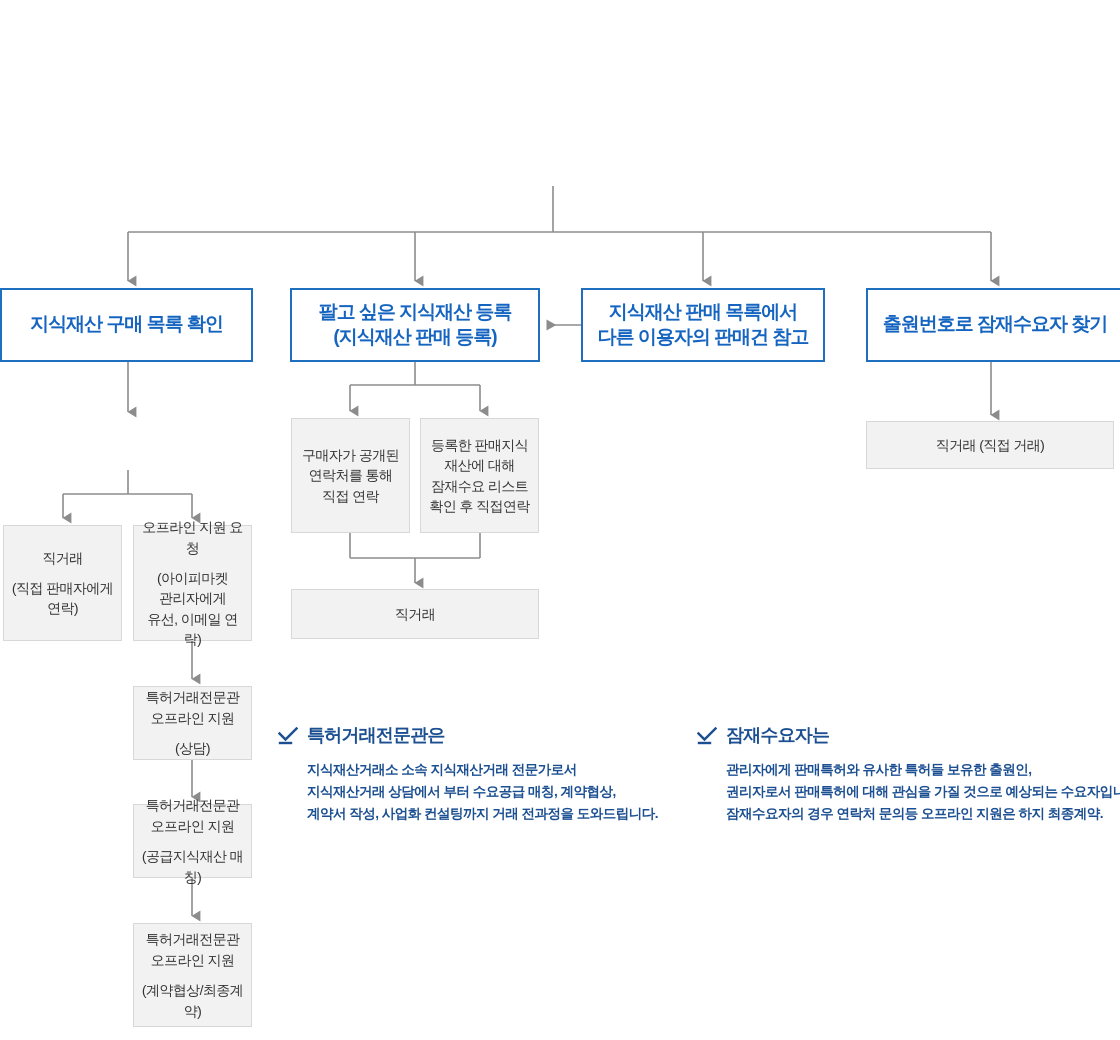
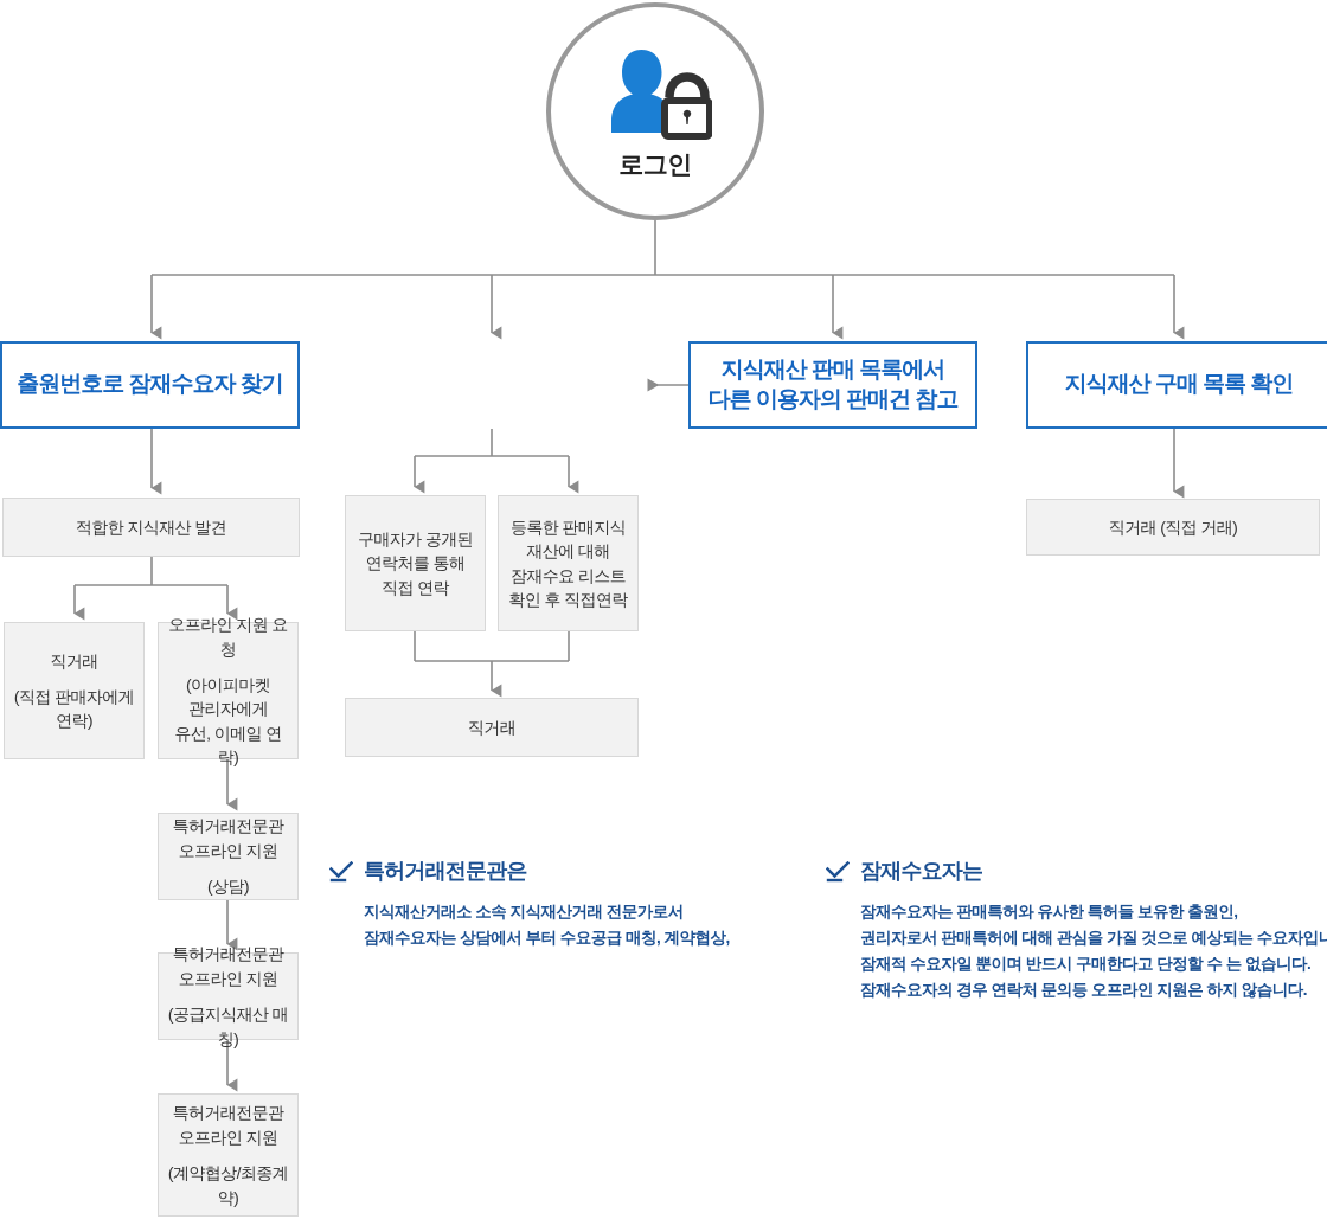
+ 로그인
- 지식재산 구매 목록 확인
+ 출원번호로 잠재수요자 찾기
- 팔고 싶은 지식재산 등록
- (지식재산 판매 등록)
  지식재산 판매 목록에서
  다른 이용자의 판매건 참고
- 출원번호로 잠재수요자 찾기
+ 지식재산 구매 목록 확인
+ 적합한 지식재산 발견
  직거래
  (직접 판매자에게
  연락)
  오프라인 지원 요청
  (아이피마켓
  관리자에게
  유선, 이메일 연락)
  특허거래전문관
  오프라인 지원
  (상담)
  특허거래전문관
  오프라인 지원
  (공급지식재산 매칭)
  특허거래전문관
  오프라인 지원
  (계약협상/최종계약)
  구매자가 공개된
  연락처를 통해
  직접 연락
  등록한 판매지식
  재산에 대해
  잠재수요 리스트
  확인 후 직접연락
  직거래
  직거래 (직접 거래)
  특허거래전문관은
  지식재산거래소 소속 지식재산거래 전문가로서
- 지식재산거래 상담에서 부터 수요공급 매칭, 계약협상,
+ 잠재수요자는 상담에서 부터 수요공급 매칭, 계약협상,
- 계약서 작성, 사업화 컨설팅까지 거래 전과정을 도와드립니다.
  잠재수요자는
- 관리자에게 판매특허와 유사한 특허들 보유한 출원인,
+ 잠재수요자는 판매특허와 유사한 특허들 보유한 출원인,
  권리자로서 판매특허에 대해 관심을 가질 것으로 예상되는 수요자입니
+ 잠재적 수요자일 뿐이며 반드시 구매한다고 단정할 수 는 없습니다.
- 잠재수요자의 경우 연락처 문의등 오프라인 지원은 하지 최종계약.
+ 잠재수요자의 경우 연락처 문의등 오프라인 지원은 하지 않습니다.
